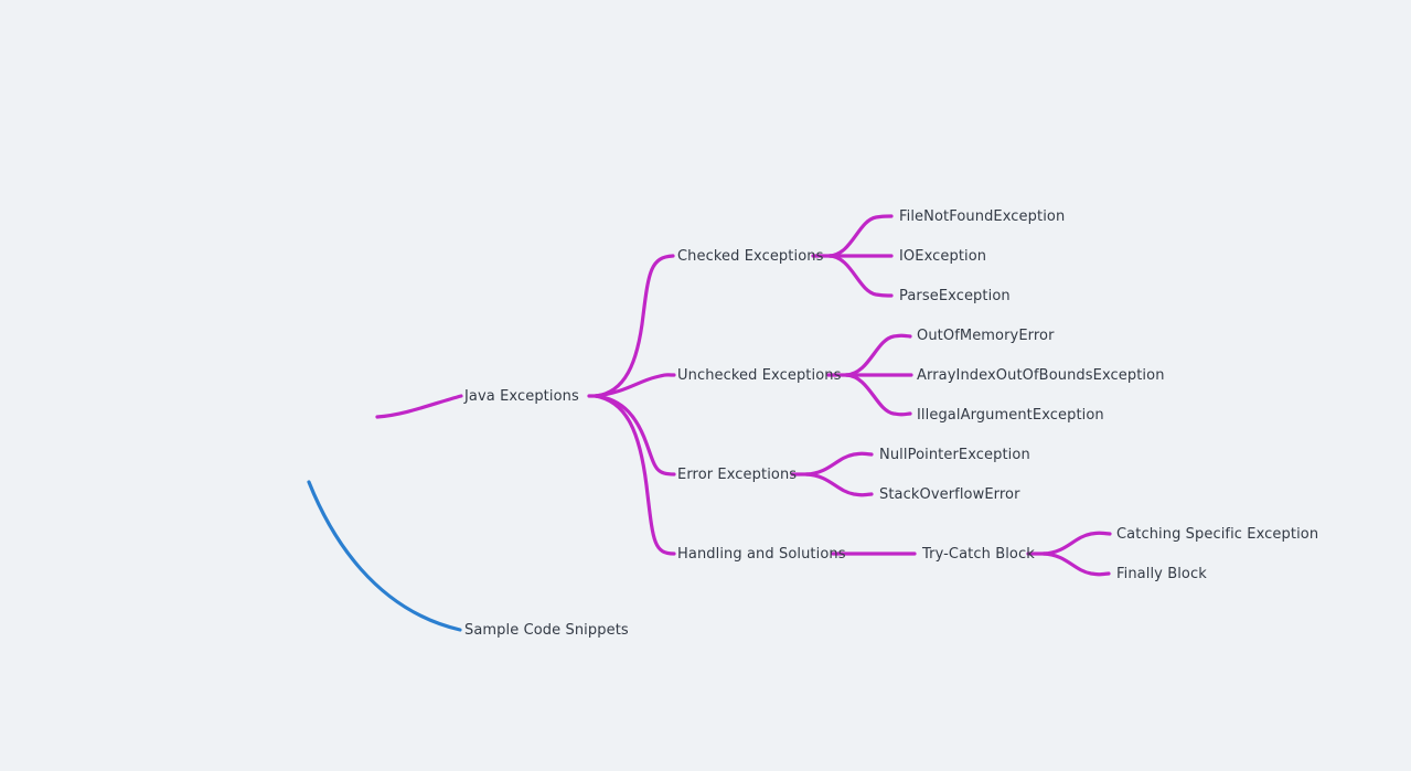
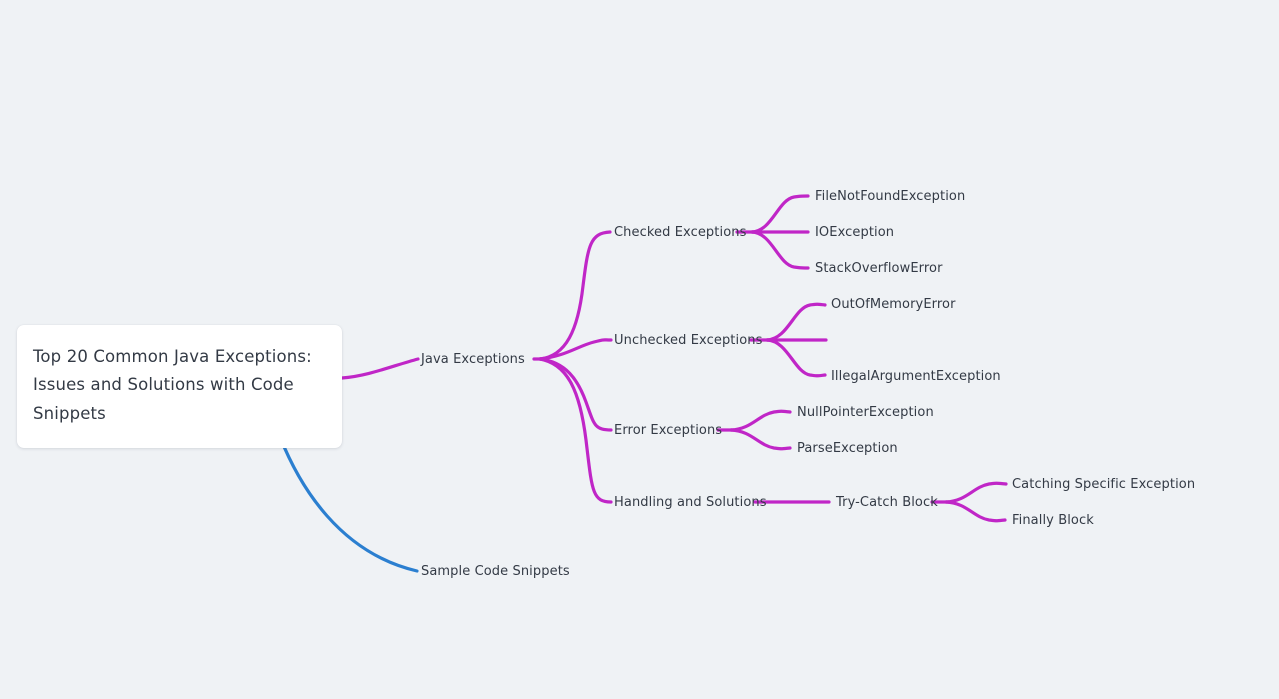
+ Top 20 Common Java Exceptions: Issues and Solutions with Code Snippets
  Java Exceptions
  Sample Code Snippets
  Checked Exceptions
  Unchecked Exceptions
  Error Exceptions
  Handling and Solutions
  FileNotFoundException
  IOException
- ParseException
+ StackOverflowError
  OutOfMemoryError
- ArrayIndexOutOfBoundsException
  IllegalArgumentException
  NullPointerException
- StackOverflowError
+ ParseException
  Try-Catch Block
  Catching Specific Exception
  Finally Block
